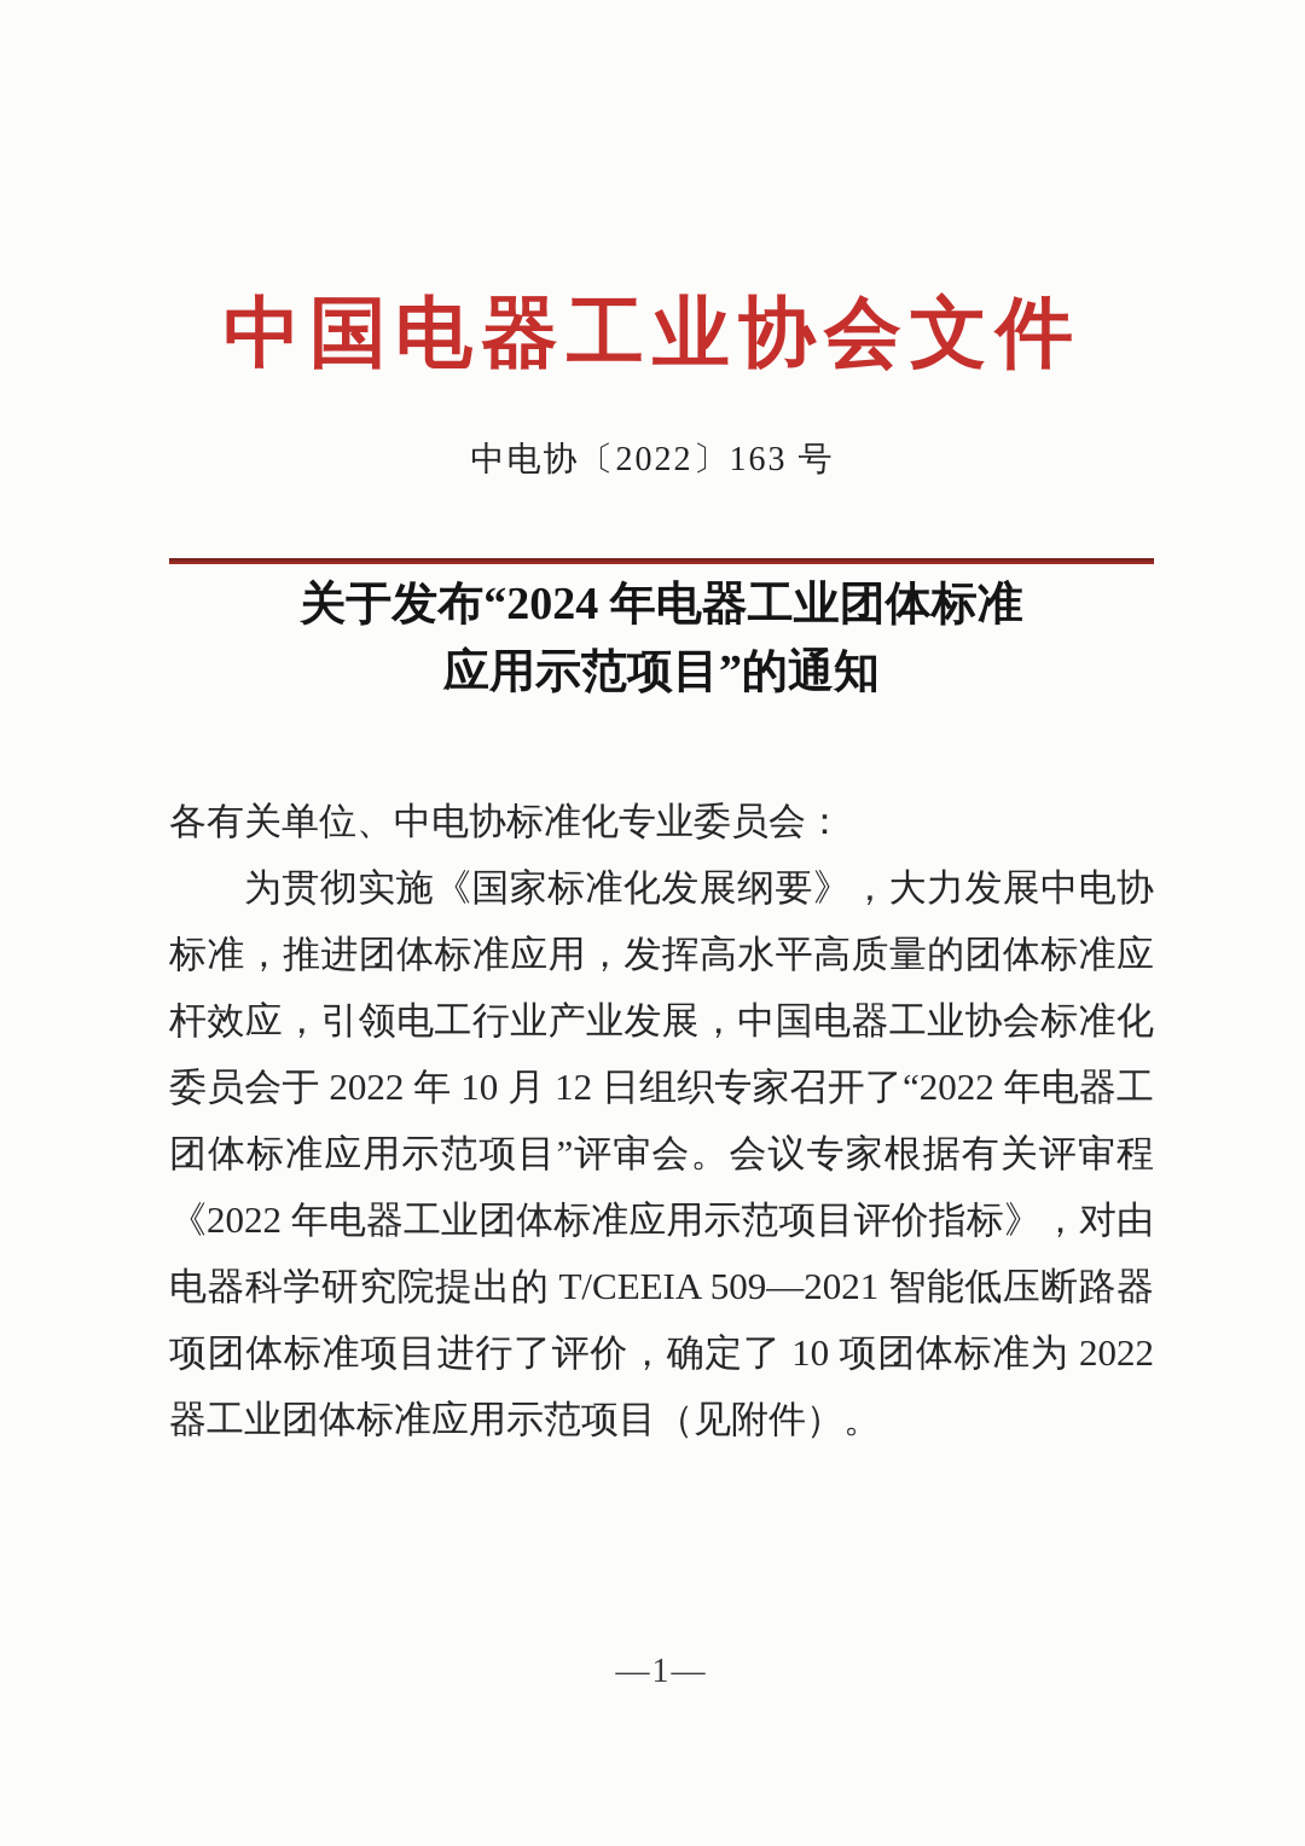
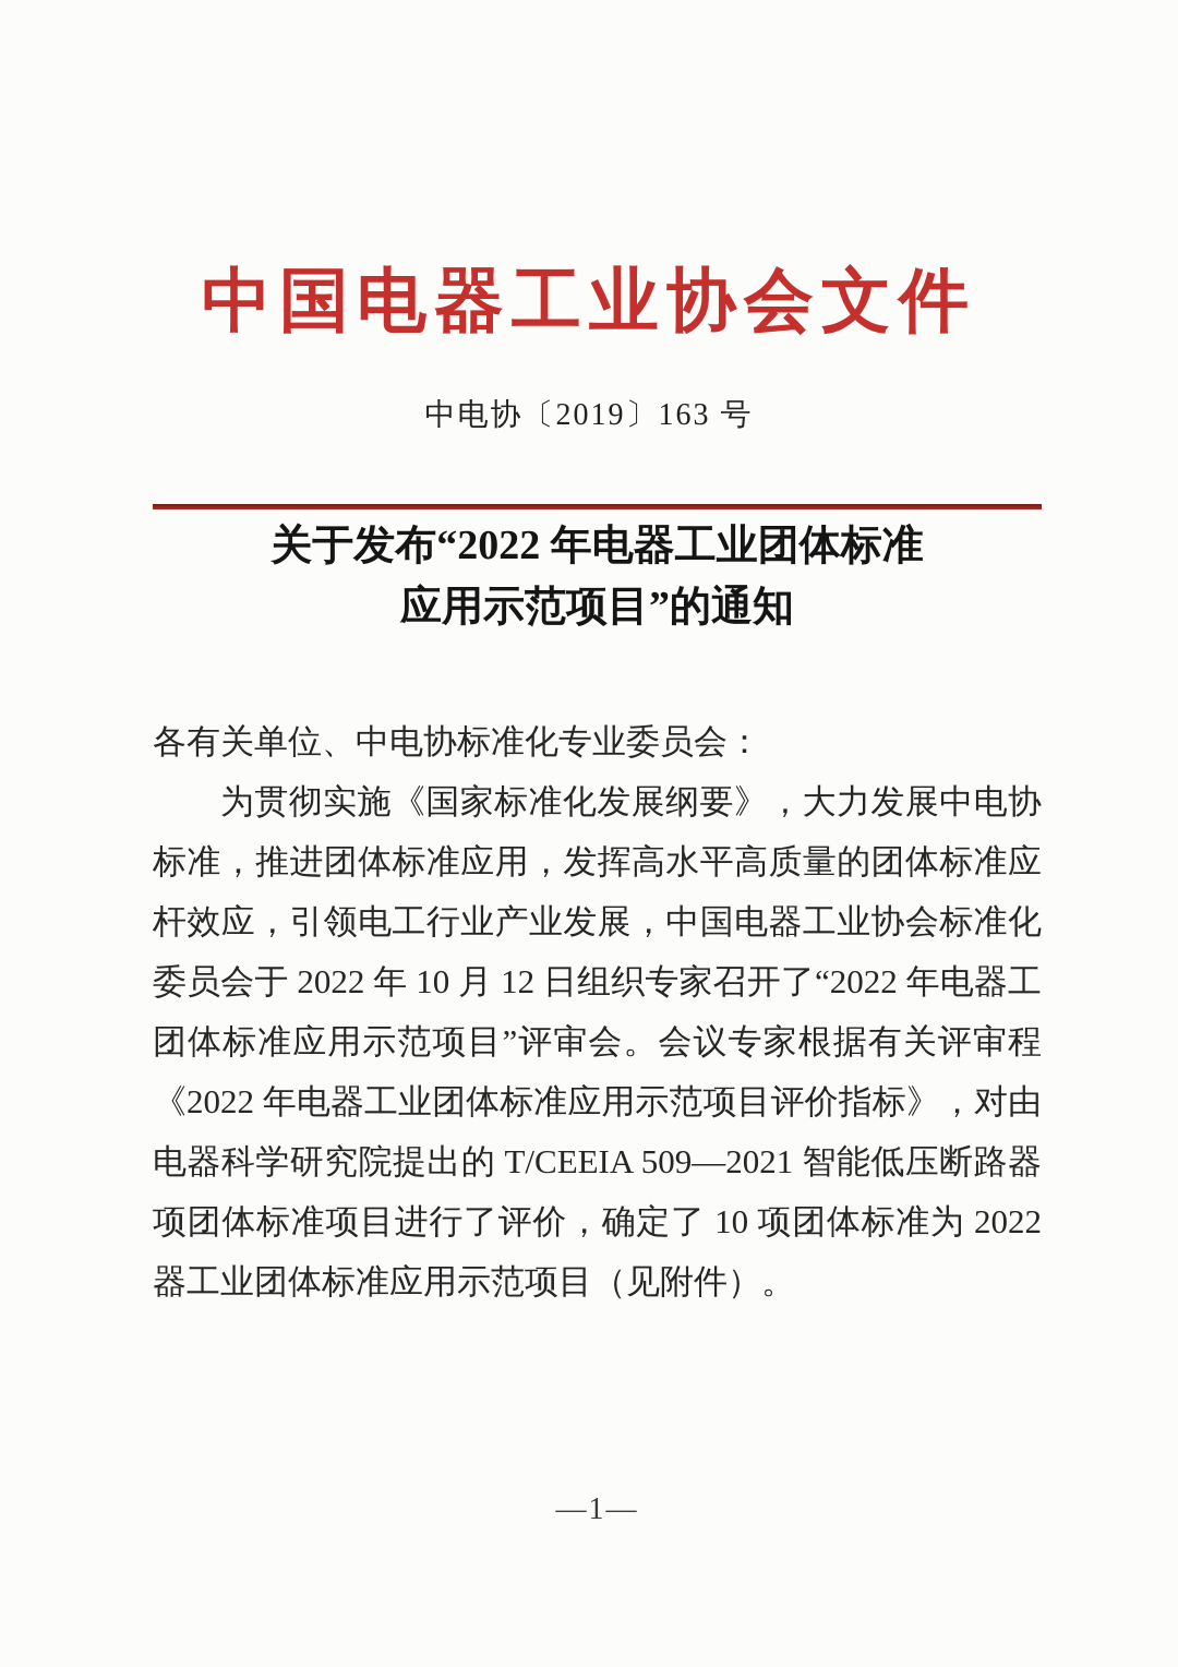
  中国电器工业协会文件
- 中电协〔2022〕163 号
+ 中电协〔2019〕163 号
- 关于发布“2024 年电器工业团体标准
+ 关于发布“2022 年电器工业团体标准
  应用示范项目”的通知
  各有关单位、中电协标准化专业委员会：
  为贯彻实施《国家标准化发展纲要》，大力发展中电协
  标准，推进团体标准应用，发挥高水平高质量的团体标准应
  杆效应，引领电工行业产业发展，中国电器工业协会标准化
  委员会于 2022 年 10 月 12 日组织专家召开了“2022 年电器工
  团体标准应用示范项目”评审会。会议专家根据有关评审程
  《2022 年电器工业团体标准应用示范项目评价指标》，对由
  电器科学研究院提出的 T/CEEIA 509—2021 智能低压断路器
  项团体标准项目进行了评价，确定了 10 项团体标准为 2022
  器工业团体标准应用示范项目（见附件）。
  —1—
